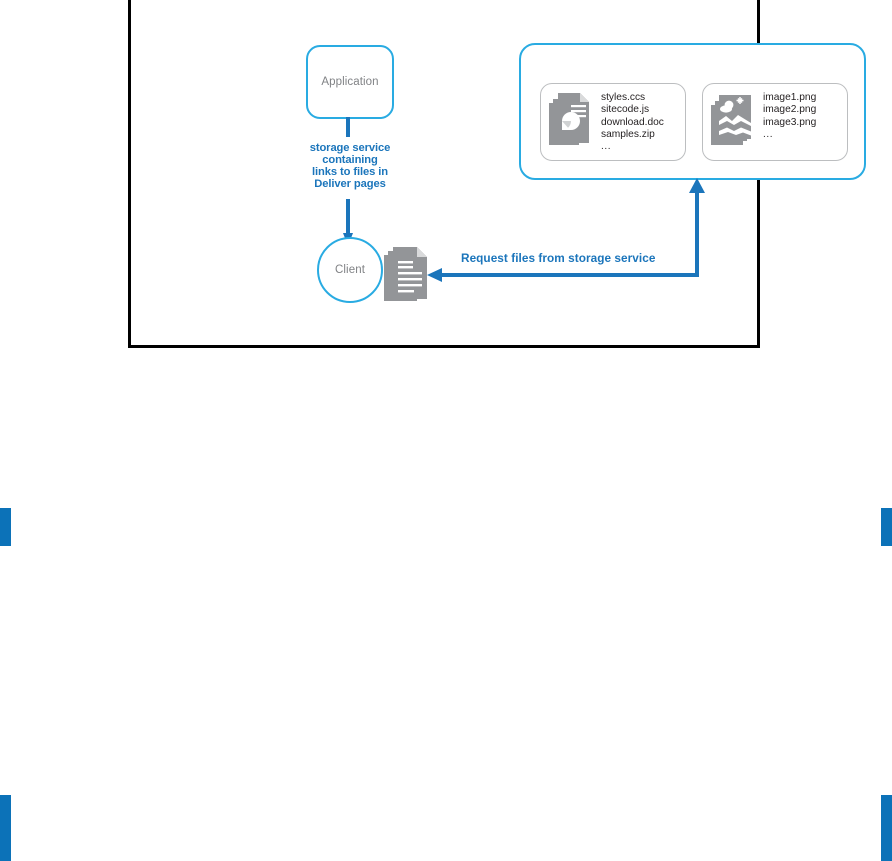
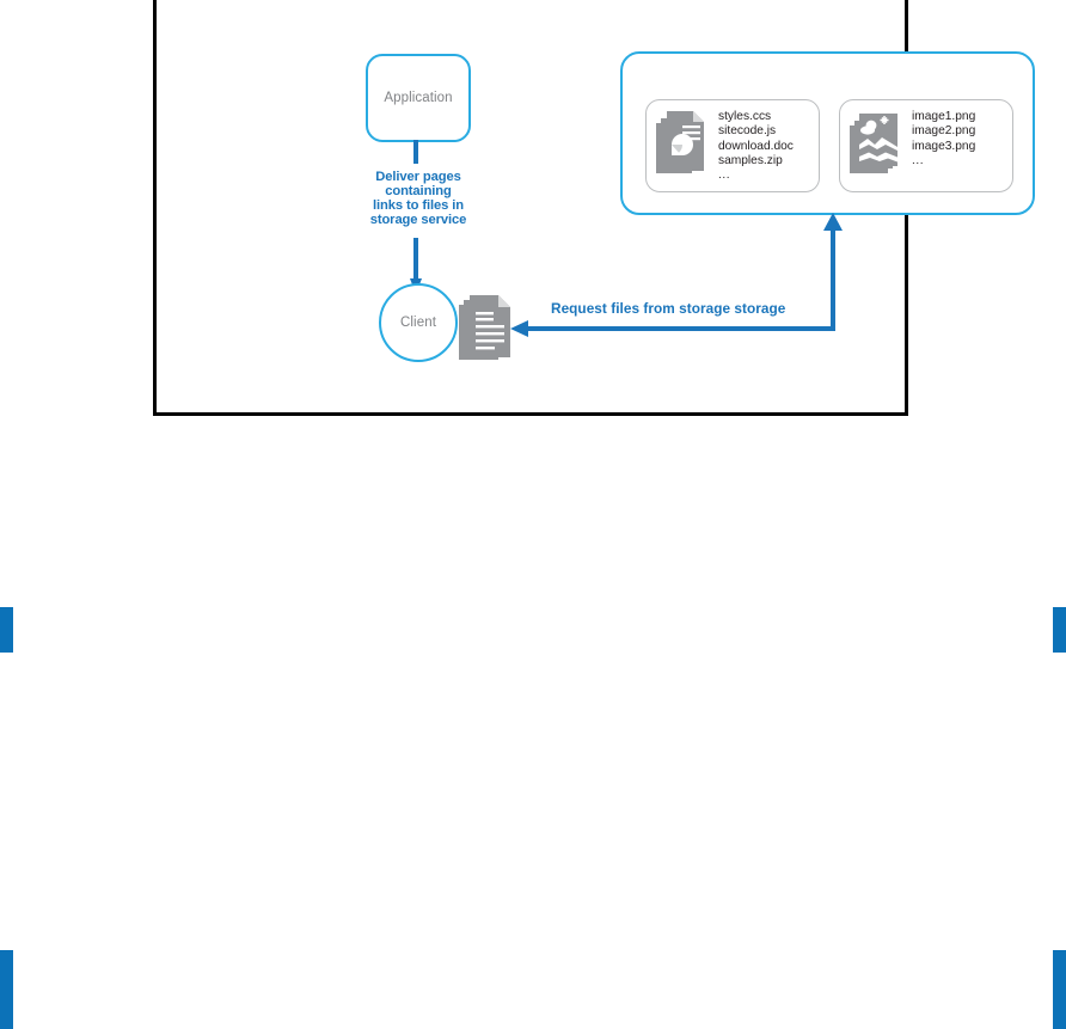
  Application
- storage service
+ Deliver pages
  containing
  links to files in
- Deliver pages
+ storage service
  Client
  styles.ccs
  sitecode.js
  download.doc
  samples.zip
  ...
  image1.png
  image2.png
  image3.png
  ...
- Request files from storage service
+ Request files from storage storage
